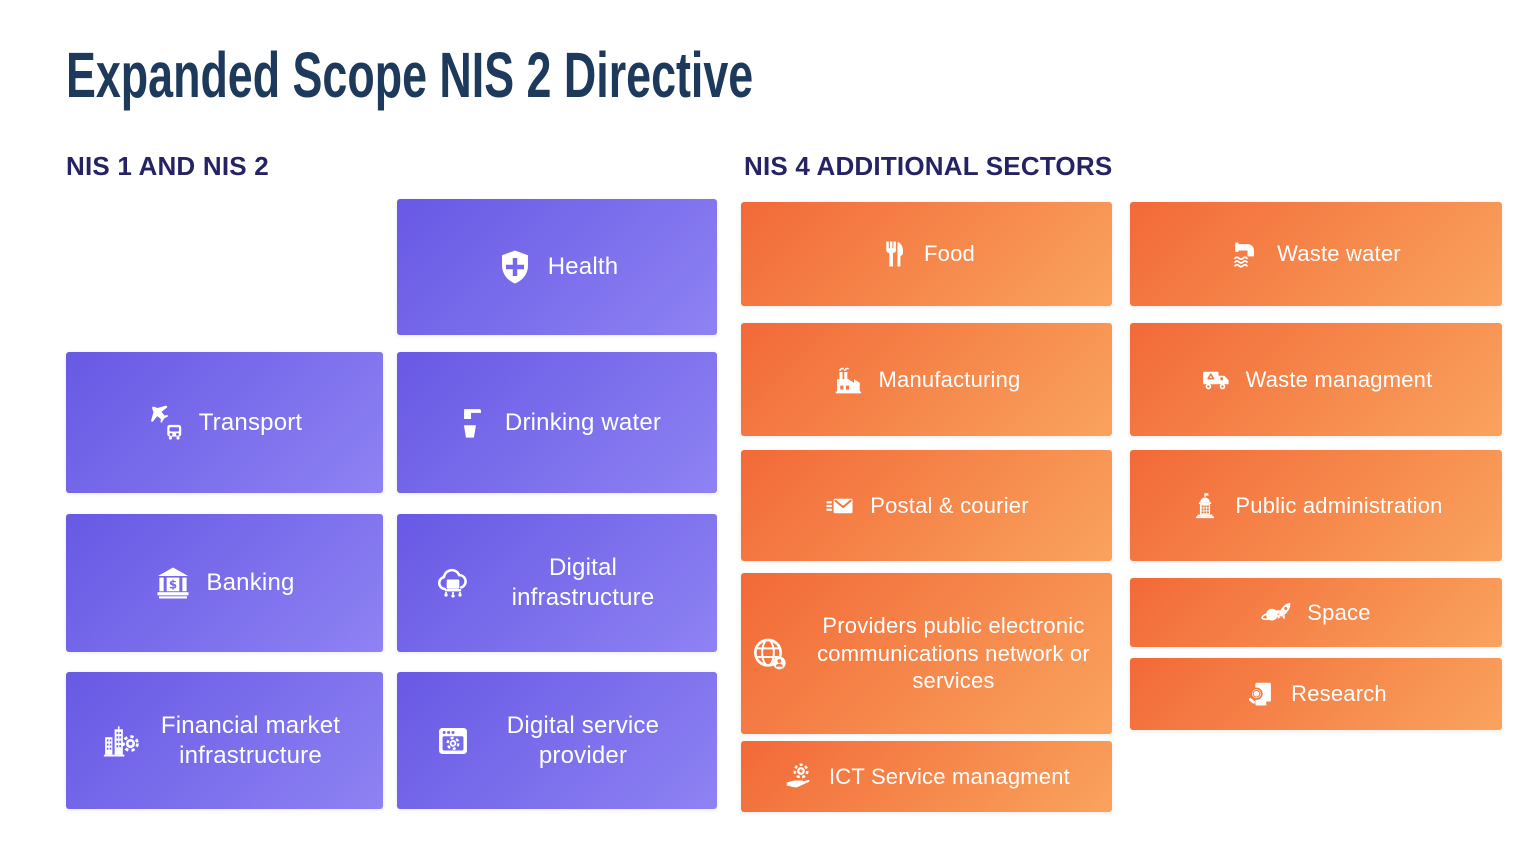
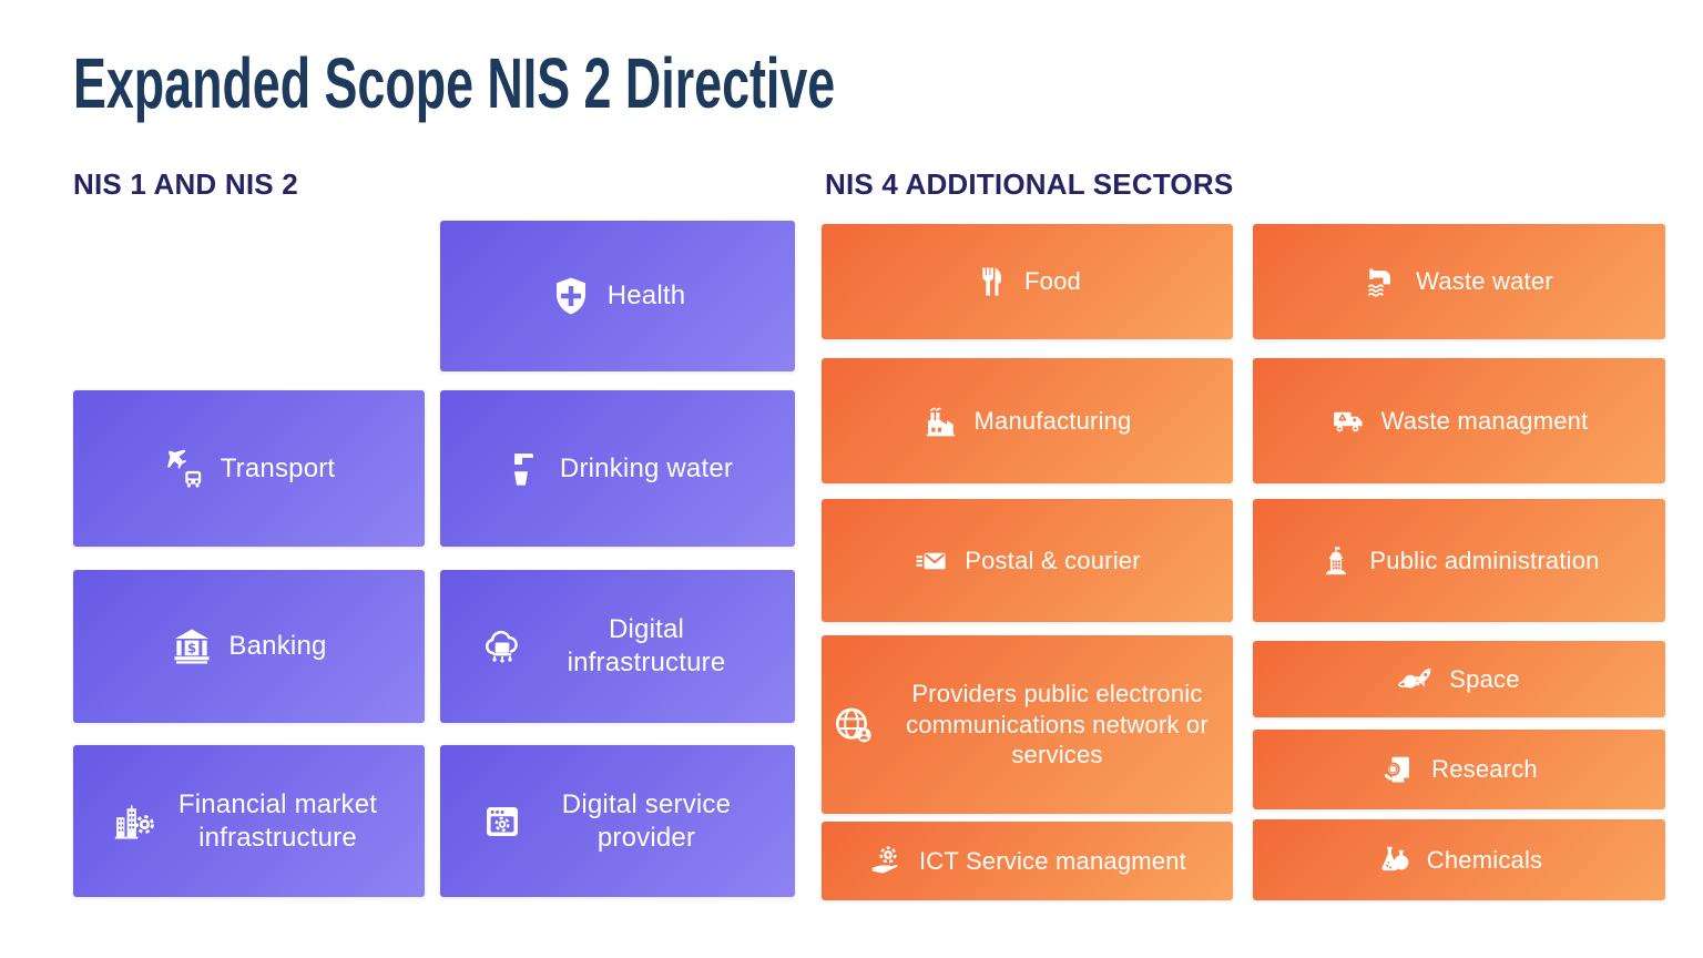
  Expanded Scope NIS 2 Directive
  NIS 1 AND NIS 2
  NIS 4 ADDITIONAL SECTORS
  Health
  Transport
  Drinking water
  $
  Banking
  Digital infrastructure
  Financial market infrastructure
  Digital service provider
  Food
  Waste water
  Manufacturing
  Waste managment
  Postal & courier
  Public administration
  Providers public electronic communications network or services
  Space
  Research
  ICT Service managment
+ Chemicals
